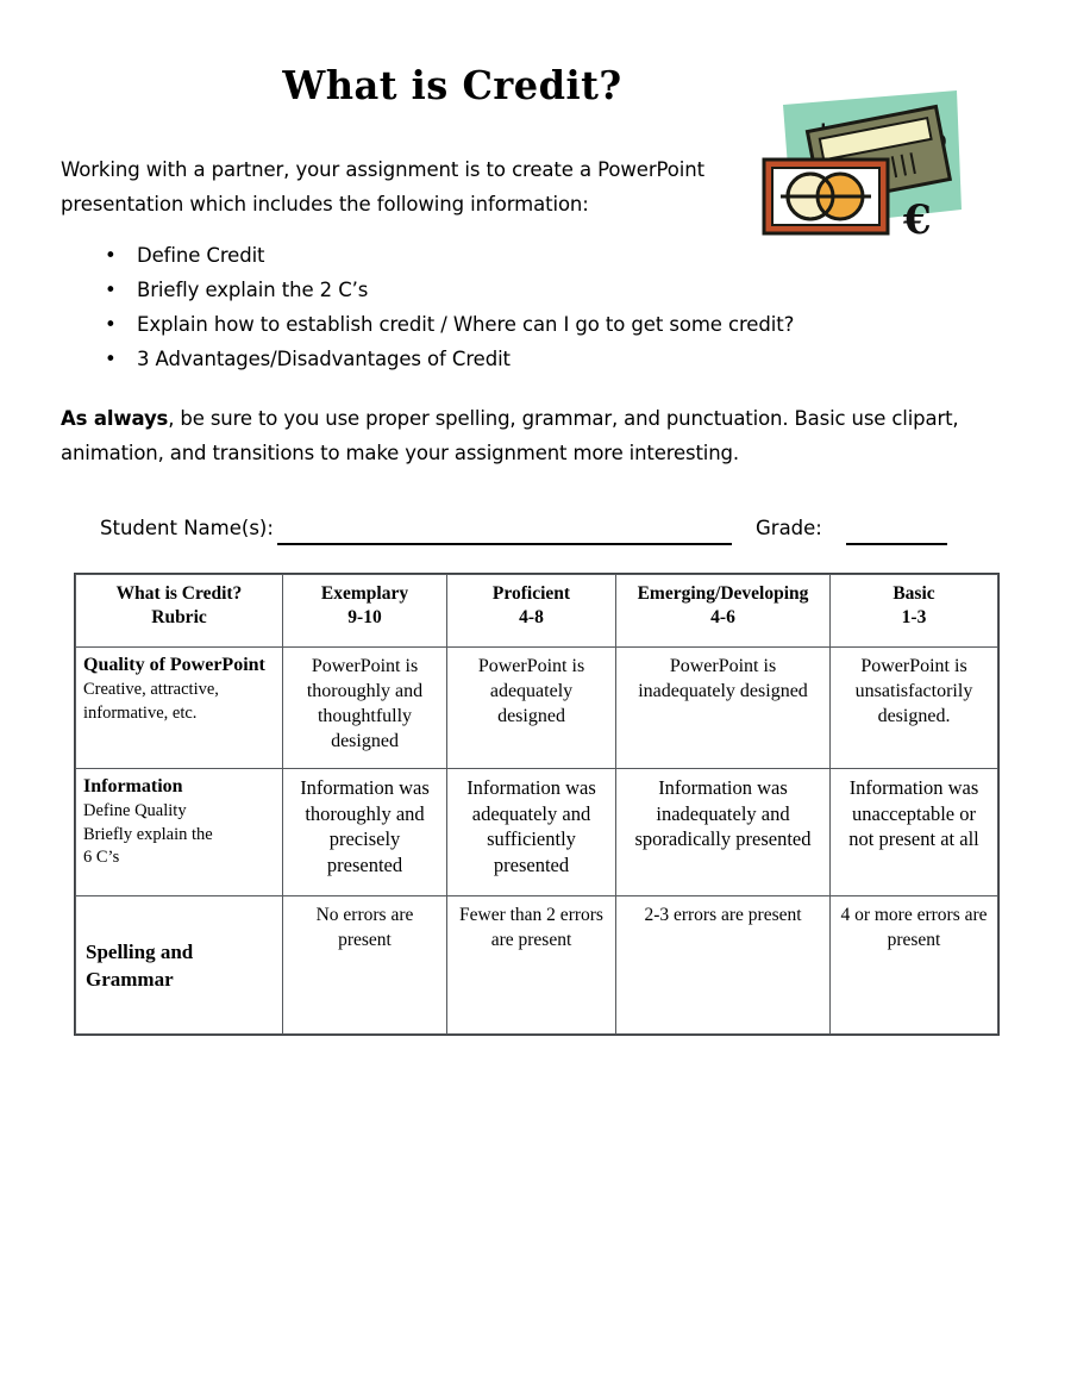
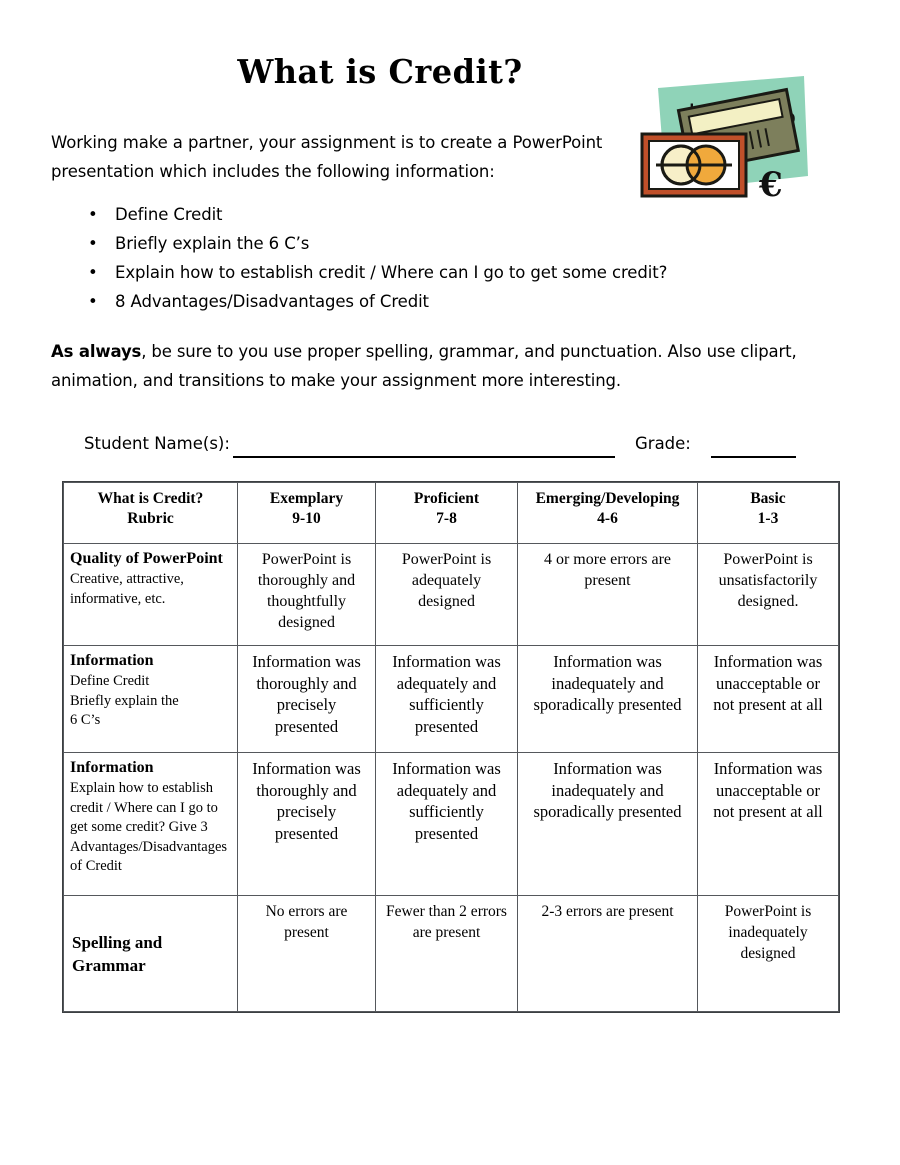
  What is Credit?
  €
- Working with a partner, your assignment is to create a PowerPoint presentation which includes the following information:
+ Working make a partner, your assignment is to create a PowerPoint presentation which includes the following information:
  •
  Define Credit
  •
- Briefly explain the 2 C’s
+ Briefly explain the 6 C’s
  •
  Explain how to establish credit / Where can I go to get some credit?
  •
- 3 Advantages/Disadvantages of Credit
+ 8 Advantages/Disadvantages of Credit
- As always, be sure to you use proper spelling, grammar, and punctuation. Basic use clipart, animation, and transitions to make your assignment more interesting.
+ As always, be sure to you use proper spelling, grammar, and punctuation. Also use clipart, animation, and transitions to make your assignment more interesting.
  Student Name(s):
  Grade:
- What is Credit? Rubric	Exemplary 9-10	Proficient 4-8	Emerging/Developing 4-6	Basic 1-3
+ What is Credit? Rubric	Exemplary 9-10	Proficient 7-8	Emerging/Developing 4-6	Basic 1-3
- Quality of PowerPoint Creative, attractive, informative, etc.	PowerPoint is thoroughly and thoughtfully designed	PowerPoint is adequately designed	PowerPoint is inadequately designed	PowerPoint is unsatisfactorily designed.
+ Quality of PowerPoint Creative, attractive, informative, etc.	PowerPoint is thoroughly and thoughtfully designed	PowerPoint is adequately designed	4 or more errors are present	PowerPoint is unsatisfactorily designed.
- Information Define Quality Briefly explain the 6 C’s	Information was thoroughly and precisely presented	Information was adequately and sufficiently presented	Information was inadequately and sporadically presented	Information was unacceptable or not present at all
+ Information Define Credit Briefly explain the 6 C’s	Information was thoroughly and precisely presented	Information was adequately and sufficiently presented	Information was inadequately and sporadically presented	Information was unacceptable or not present at all
+ Information Explain how to establish credit / Where can I go to get some credit? Give 3 Advantages/Disadvantages of Credit	Information was thoroughly and precisely presented	Information was adequately and sufficiently presented	Information was inadequately and sporadically presented	Information was unacceptable or not present at all
- Spelling and Grammar	No errors are present	Fewer than 2 errors are present	2-3 errors are present	4 or more errors are present
+ Spelling and Grammar	No errors are present	Fewer than 2 errors are present	2-3 errors are present	PowerPoint is inadequately designed
